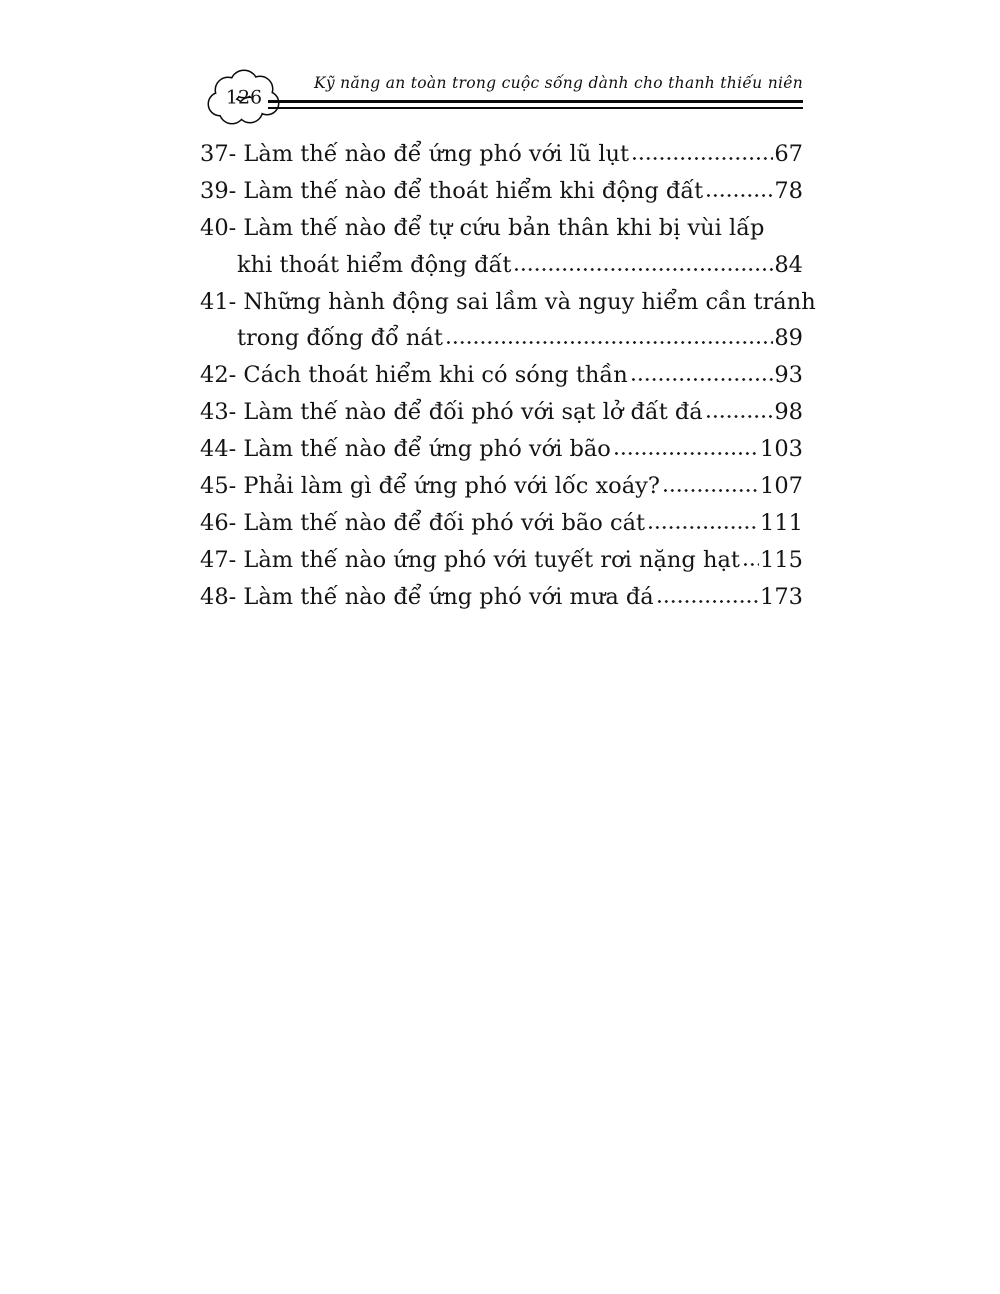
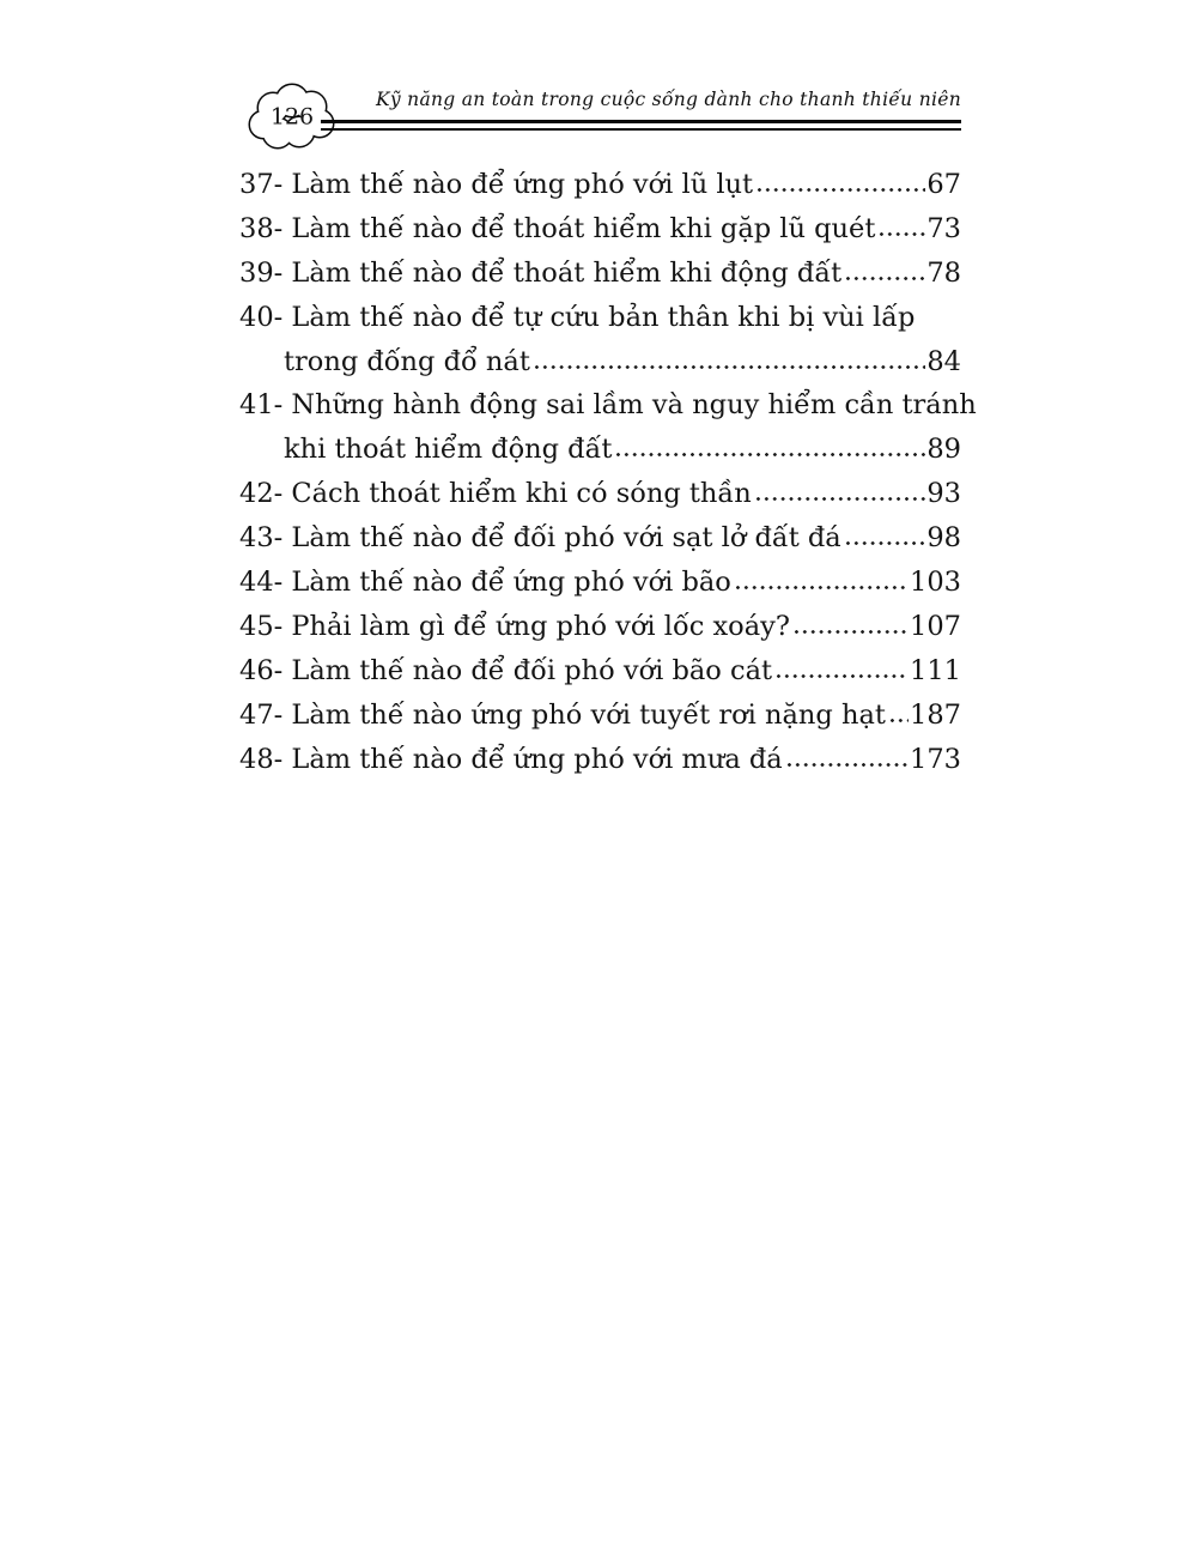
  126
  Kỹ năng an toàn trong cuộc sống dành cho thanh thiếu niên
  37- Làm thế nào để ứng phó với lũ lụt
  67
+ 38- Làm thế nào để thoát hiểm khi gặp lũ quét
+ 73
  39- Làm thế nào để thoát hiểm khi động đất
  78
  40- Làm thế nào để tự cứu bản thân khi bị vùi lấp
- khi thoát hiểm động đất
+ trong đống đổ nát
  84
  41- Những hành động sai lầm và nguy hiểm cần tránh
- trong đống đổ nát
+ khi thoát hiểm động đất
  89
  42- Cách thoát hiểm khi có sóng thần
  93
  43- Làm thế nào để đối phó với sạt lở đất đá
  98
  44- Làm thế nào để ứng phó với bão
  103
  45- Phải làm gì để ứng phó với lốc xoáy?
  107
  46- Làm thế nào để đối phó với bão cát
  111
  47- Làm thế nào ứng phó với tuyết rơi nặng hạt
- 115
+ 187
  48- Làm thế nào để ứng phó với mưa đá
  173
